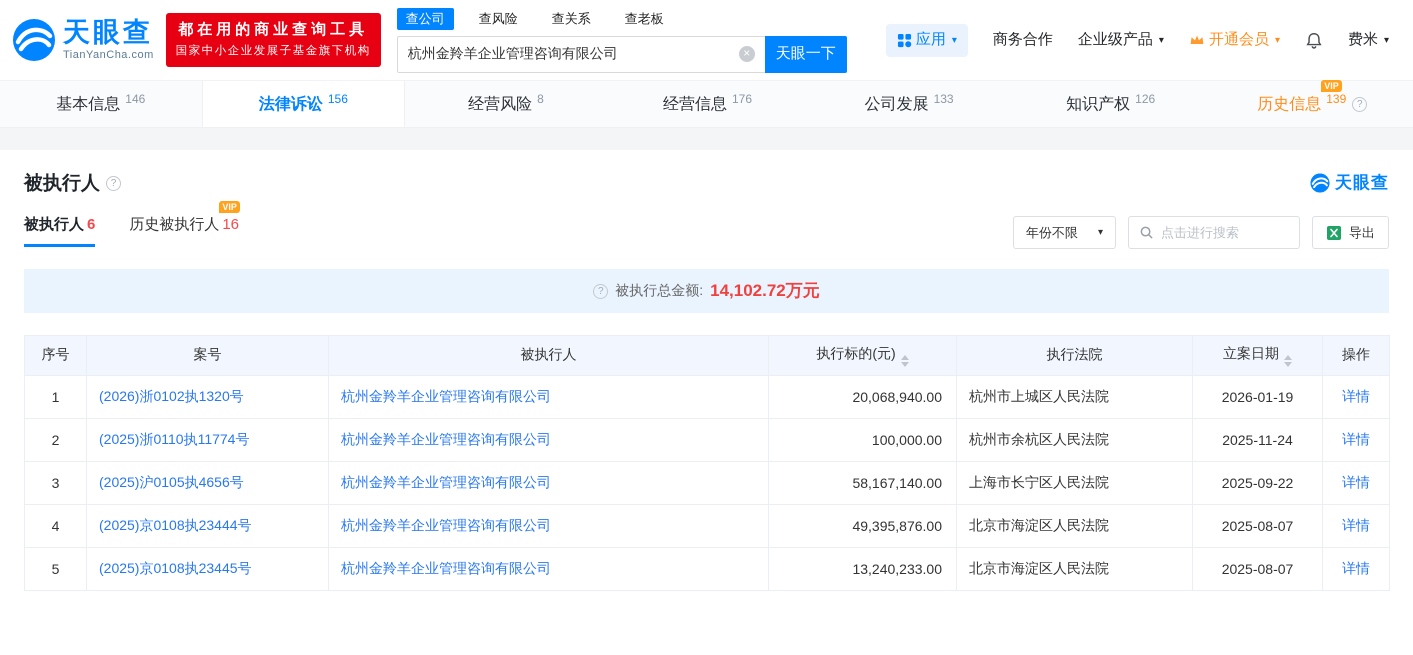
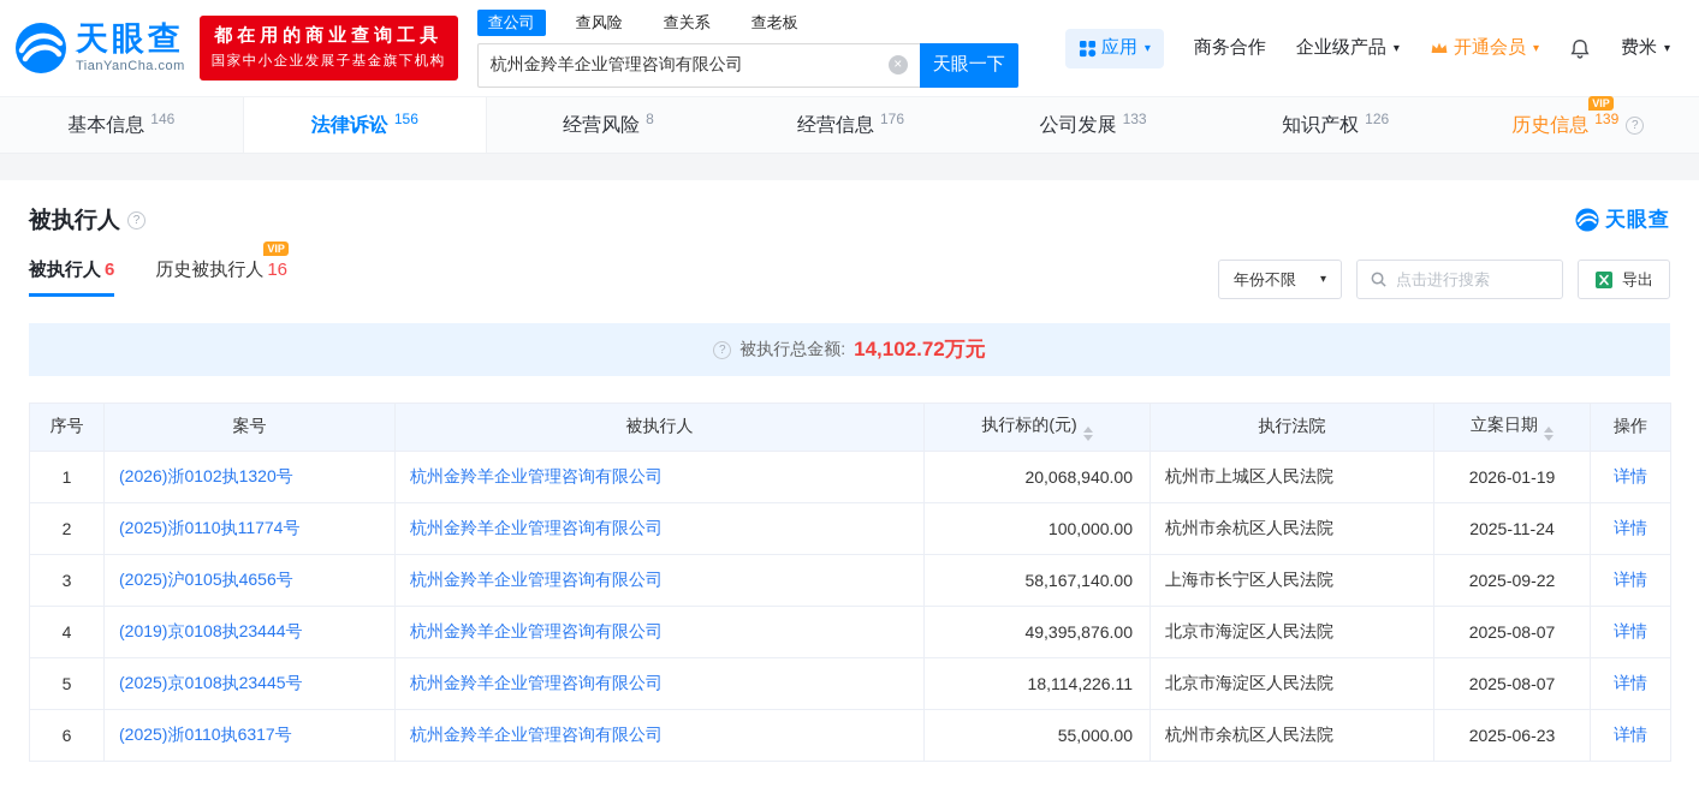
  天眼查
  TianYanCha.com
  都在用的商业查询工具
  国家中小企业发展子基金旗下机构
  查公司
  查风险
  查关系
  查老板
  杭州金羚羊企业管理咨询有限公司
  ×
  天眼一下
  应用
  商务合作
  企业级产品
  开通会员
  费米
  基本信息
  146
  法律诉讼
  156
  经营风险
  8
  经营信息
  176
  公司发展
  133
  知识产权
  126
  历史信息
  VIP
  139
  ?
  被执行人
  ?
  天眼查
  被执行人 6
  历史被执行人
  VIP
  16
  年份不限
  点击进行搜索
  导出
  ?
  被执行总金额:
  14,102.72万元
  序号	案号	被执行人	执行标的(元)	执行法院	立案日期	操作
  1	(2026)浙0102执1320号	杭州金羚羊企业管理咨询有限公司	20,068,940.00	杭州市上城区人民法院	2026-01-19	详情
  2	(2025)浙0110执11774号	杭州金羚羊企业管理咨询有限公司	100,000.00	杭州市余杭区人民法院	2025-11-24	详情
  3	(2025)沪0105执4656号	杭州金羚羊企业管理咨询有限公司	58,167,140.00	上海市长宁区人民法院	2025-09-22	详情
- 4	(2025)京0108执23444号	杭州金羚羊企业管理咨询有限公司	49,395,876.00	北京市海淀区人民法院	2025-08-07	详情
+ 4	(2019)京0108执23444号	杭州金羚羊企业管理咨询有限公司	49,395,876.00	北京市海淀区人民法院	2025-08-07	详情
- 5	(2025)京0108执23445号	杭州金羚羊企业管理咨询有限公司	13,240,233.00	北京市海淀区人民法院	2025-08-07	详情
+ 5	(2025)京0108执23445号	杭州金羚羊企业管理咨询有限公司	18,114,226.11	北京市海淀区人民法院	2025-08-07	详情
+ 6	(2025)浙0110执6317号	杭州金羚羊企业管理咨询有限公司	55,000.00	杭州市余杭区人民法院	2025-06-23	详情
